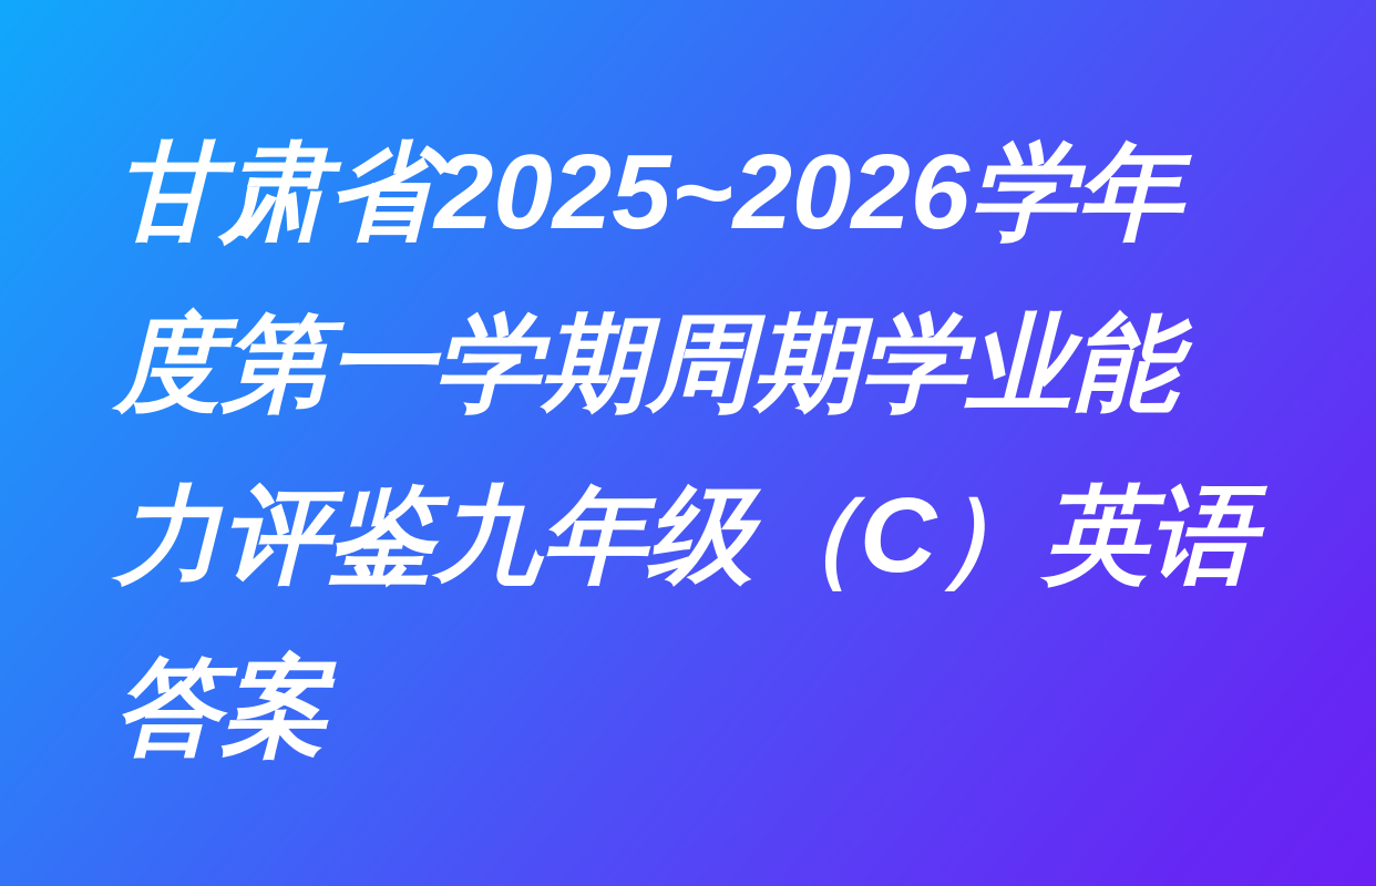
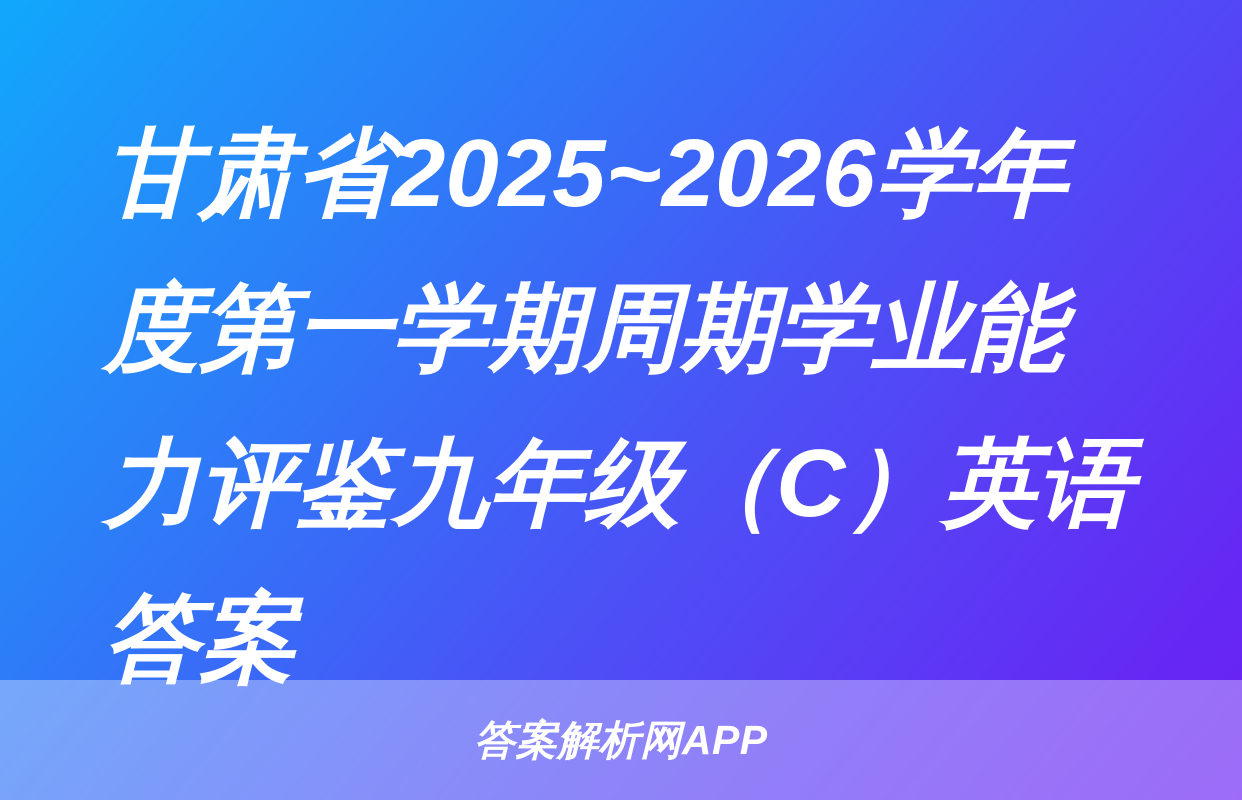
  甘肃省2025~2026学年度第一学期周期学业能力评鉴九年级（C）英语答案
+ 答案解析网APP
